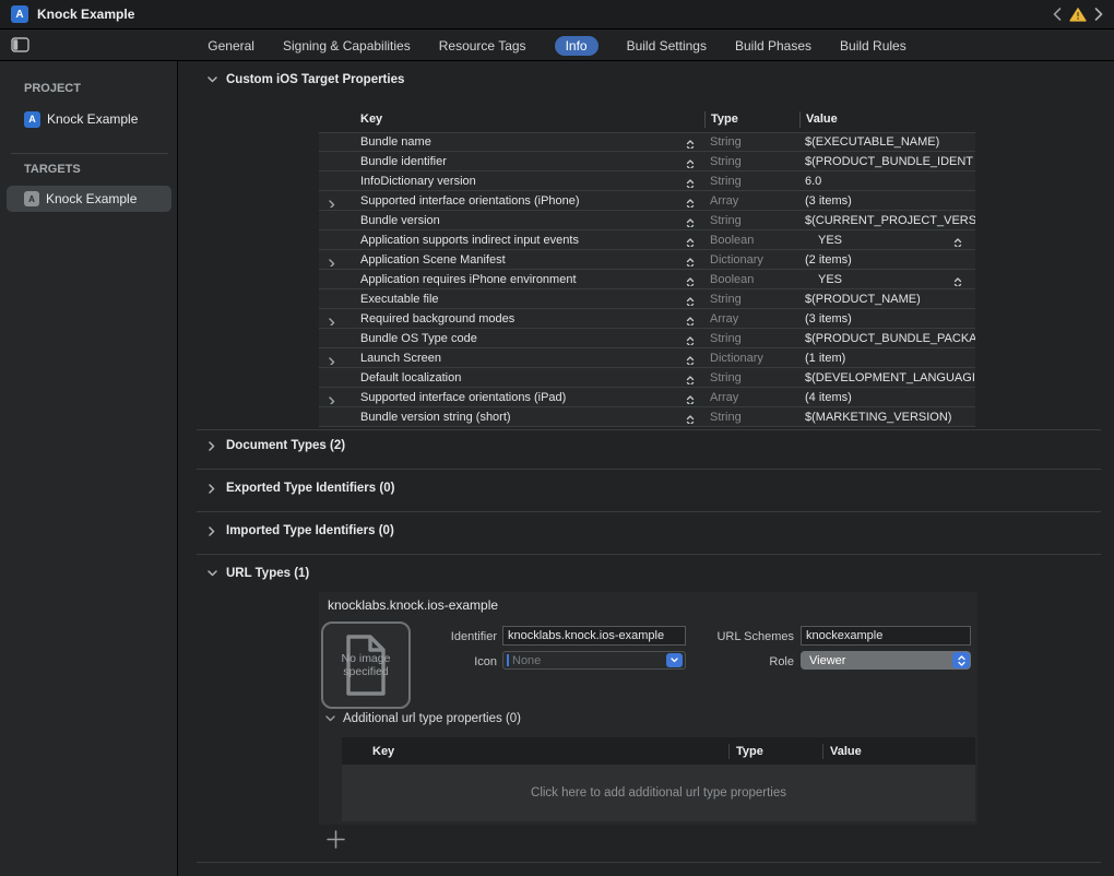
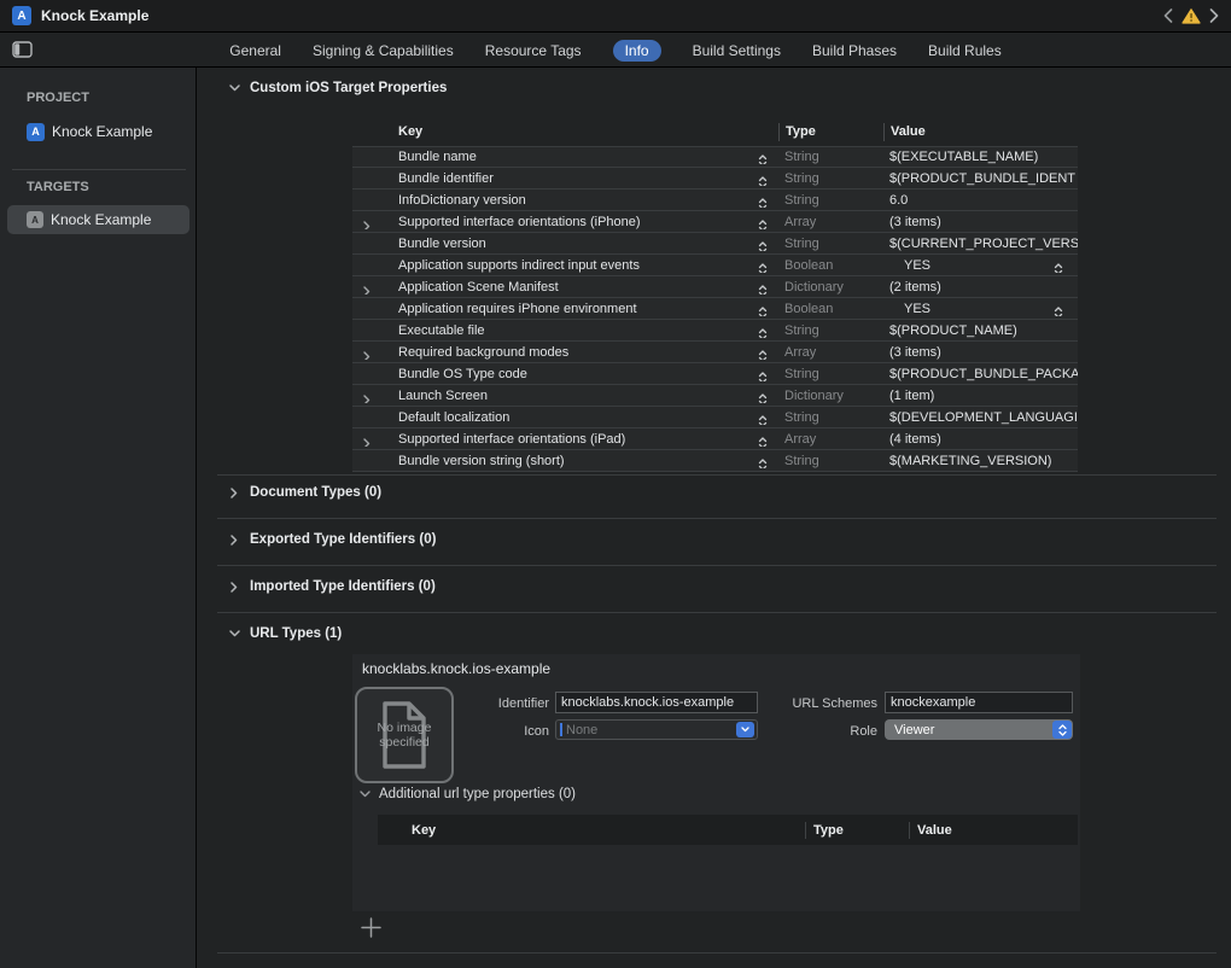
  A
  Knock Example
  General
  Signing & Capabilities
  Resource Tags
  Info
  Build Settings
  Build Phases
  Build Rules
  PROJECT
  A
  Knock Example
  TARGETS
  A
  Knock Example
  Custom iOS Target Properties
  Key
  Type
  Value
  Bundle name
  String
  $(EXECUTABLE_NAME)
  Bundle identifier
  String
  $(PRODUCT_BUNDLE_IDENT
  InfoDictionary version
  String
  6.0
  Supported interface orientations (iPhone)
  Array
  (3 items)
  Bundle version
  String
  $(CURRENT_PROJECT_VERS
  Application supports indirect input events
  Boolean
  YES
  Application Scene Manifest
  Dictionary
  (2 items)
  Application requires iPhone environment
  Boolean
  YES
  Executable file
  String
  $(PRODUCT_NAME)
  Required background modes
  Array
  (3 items)
  Bundle OS Type code
  String
  $(PRODUCT_BUNDLE_PACKA
  Launch Screen
  Dictionary
  (1 item)
  Default localization
  String
  $(DEVELOPMENT_LANGUAGI
  Supported interface orientations (iPad)
  Array
  (4 items)
  Bundle version string (short)
  String
  $(MARKETING_VERSION)
- Document Types (2)
+ Document Types (0)
  Exported Type Identifiers (0)
  Imported Type Identifiers (0)
  URL Types (1)
  knocklabs.knock.ios-example
  No image specified
  Identifier
  knocklabs.knock.ios-example
  URL Schemes
  knockexample
  Icon
  None
  Role
  Viewer
  Additional url type properties (0)
  Key
  Type
  Value
- Click here to add additional url type properties
